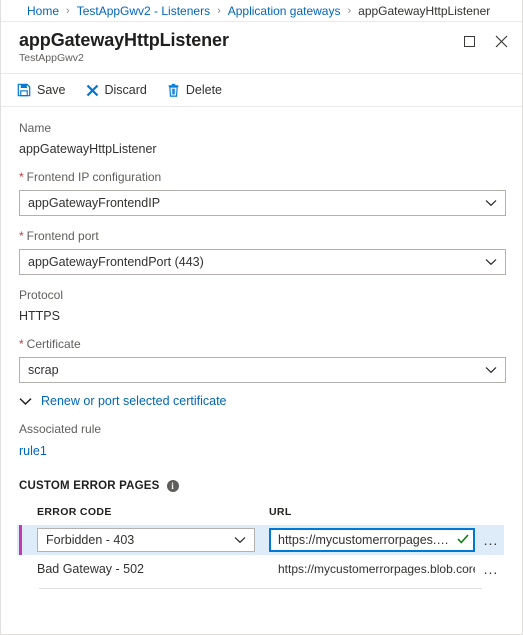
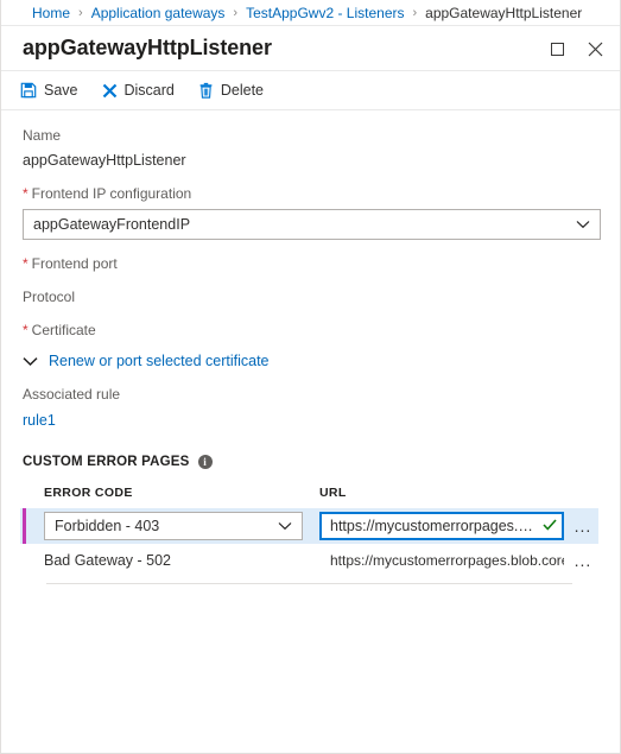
  Home
  ›
- TestAppGwv2 - Listeners
+ Application gateways
  ›
- Application gateways
+ TestAppGwv2 - Listeners
  ›
  appGatewayHttpListener
  appGatewayHttpListener
- TestAppGwv2
  Save
  Discard
  Delete
  Name
  appGatewayHttpListener
  * Frontend IP configuration
  appGatewayFrontendIP
  * Frontend port
- appGatewayFrontendPort (443)
  Protocol
- HTTPS
  * Certificate
- scrap
  Renew or port selected certificate
  Associated rule
  rule1
  CUSTOM ERROR PAGES
  i
  ERROR CODE
  URL
  Forbidden - 403
  https://mycustomerrorpages.blo
  ...
  Bad Gateway - 502
  https://mycustomerrorpages.blob.cor
  ...
